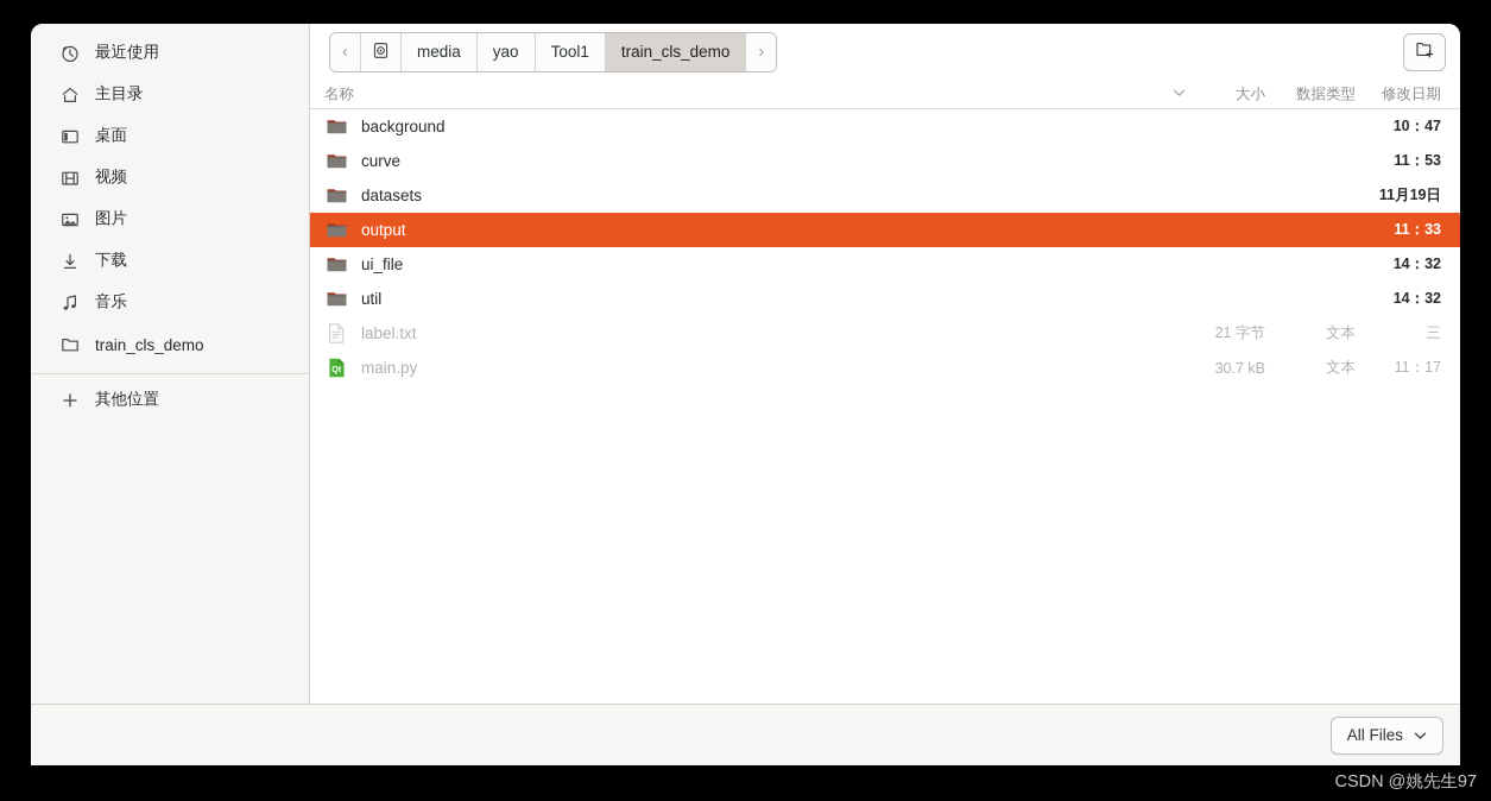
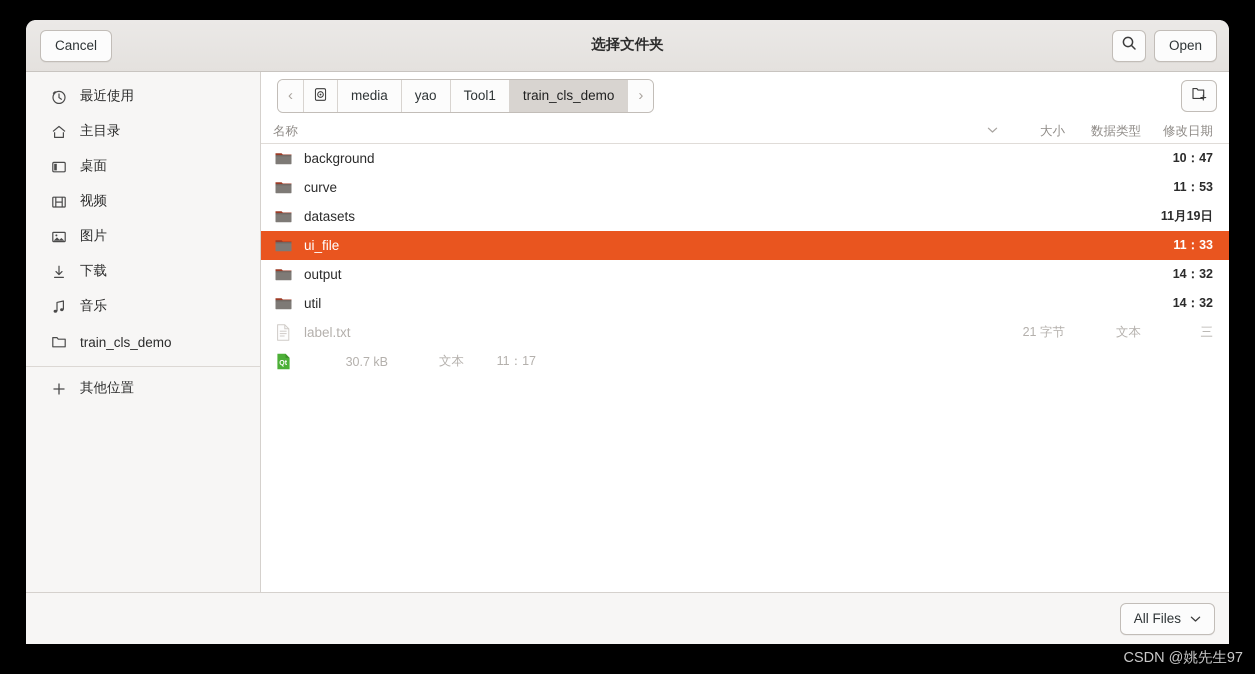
+ Cancel
+ 选择文件夹
+ Open
  最近使用
  主目录
  桌面
  视频
  图片
  下载
  音乐
  train_cls_demo
  其他位置
  ‹
  media
  yao
  Tool1
  train_cls_demo
  ›
  名称
  大小
  数据类型
  修改日期
  background
  10：47
  curve
  11：53
  datasets
  11月19日
- output
+ ui_file
  11：33
- ui_file
+ output
  14：32
  util
  14：32
  label.txt
  21 字节
  文本
  三
- main.py
  30.7 kB
  文本
  11：17
  All Files
  CSDN @姚先生97
